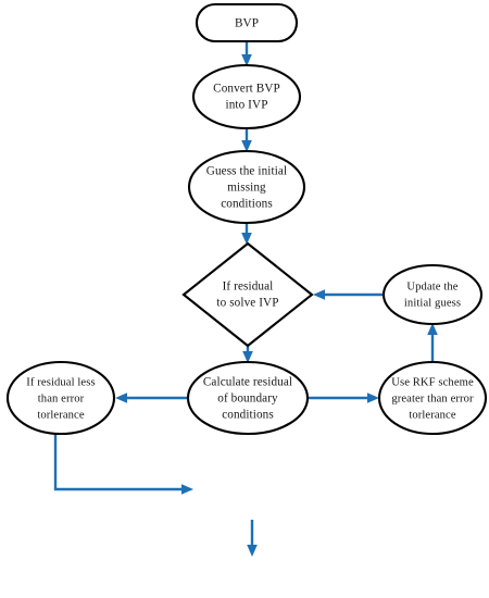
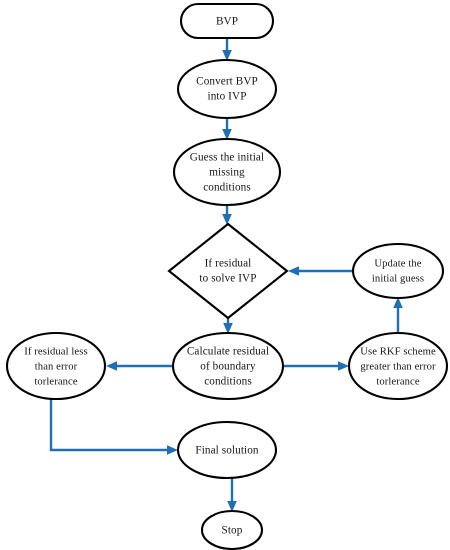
  BVP
  Convert BVP
  into IVP
  Guess the initial
  missing
  conditions
  If residual
  to solve IVP
  Update the
  initial guess
  Calculate residual
  of boundary
  conditions
  If residual less
  than error
  torlerance
  Use RKF scheme
  greater than error
  torlerance
+ Final solution
+ Stop
